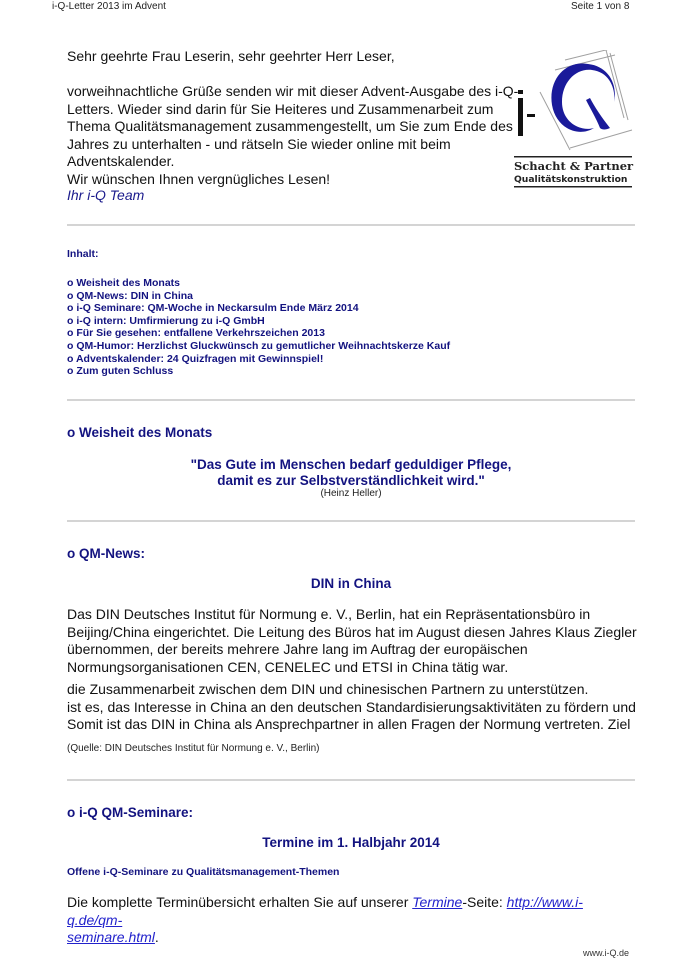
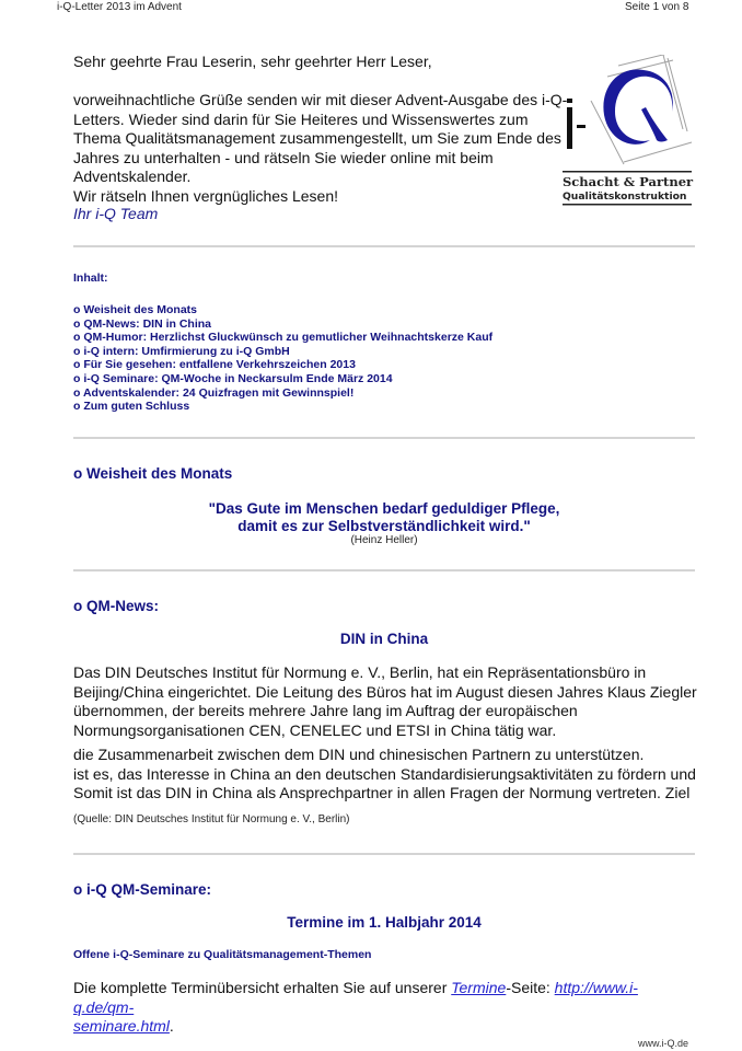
  i-Q-Letter 2013 im Advent
  Seite 1 von 8
  Schacht & Partner
  Qualitätskonstruktion
  Sehr geehrte Frau Leserin, sehr geehrter Herr Leser,
  vorweihnachtliche Grüße senden wir mit dieser Advent-Ausgabe des i-Q-
- Letters. Wieder sind darin für Sie Heiteres und Zusammenarbeit zum
+ Letters. Wieder sind darin für Sie Heiteres und Wissenswertes zum
  Thema Qualitätsmanagement zusammengestellt, um Sie zum Ende des
  Jahres zu unterhalten - und rätseln Sie wieder online mit beim
  Adventskalender.
- Wir wünschen Ihnen vergnügliches Lesen!
+ Wir rätseln Ihnen vergnügliches Lesen!
  Ihr i-Q Team
  Inhalt:
  o Weisheit des Monats
  o QM-News: DIN in China
- o i-Q Seminare: QM-Woche in Neckarsulm Ende März 2014
+ o QM-Humor: Herzlichst Gluckwünsch zu gemutlicher Weihnachtskerze Kauf
  o i-Q intern: Umfirmierung zu i-Q GmbH
  o Für Sie gesehen: entfallene Verkehrszeichen 2013
- o QM-Humor: Herzlichst Gluckwünsch zu gemutlicher Weihnachtskerze Kauf
+ o i-Q Seminare: QM-Woche in Neckarsulm Ende März 2014
  o Adventskalender: 24 Quizfragen mit Gewinnspiel!
  o Zum guten Schluss
  o Weisheit des Monats
  "Das Gute im Menschen bedarf geduldiger Pflege,
  damit es zur Selbstverständlichkeit wird."
  (Heinz Heller)
  o QM-News:
  DIN in China
  Das DIN Deutsches Institut für Normung e. V., Berlin, hat ein Repräsentationsbüro in
  Beijing/China eingerichtet. Die Leitung des Büros hat im August diesen Jahres Klaus Ziegler
  übernommen, der bereits mehrere Jahre lang im Auftrag der europäischen
  Normungsorganisationen CEN, CENELEC und ETSI in China tätig war.
  die Zusammenarbeit zwischen dem DIN und chinesischen Partnern zu unterstützen.
  ist es, das Interesse in China an den deutschen Standardisierungsaktivitäten zu fördern und
  Somit ist das DIN in China als Ansprechpartner in allen Fragen der Normung vertreten. Ziel
  (Quelle: DIN Deutsches Institut für Normung e. V., Berlin)
  o i-Q QM-Seminare:
  Termine im 1. Halbjahr 2014
  Offene i-Q-Seminare zu Qualitätsmanagement-Themen
  Die komplette Terminübersicht erhalten Sie auf unserer Termine-Seite: http://www.i-q.de/qm-
  seminare.html.
  www.i-Q.de
